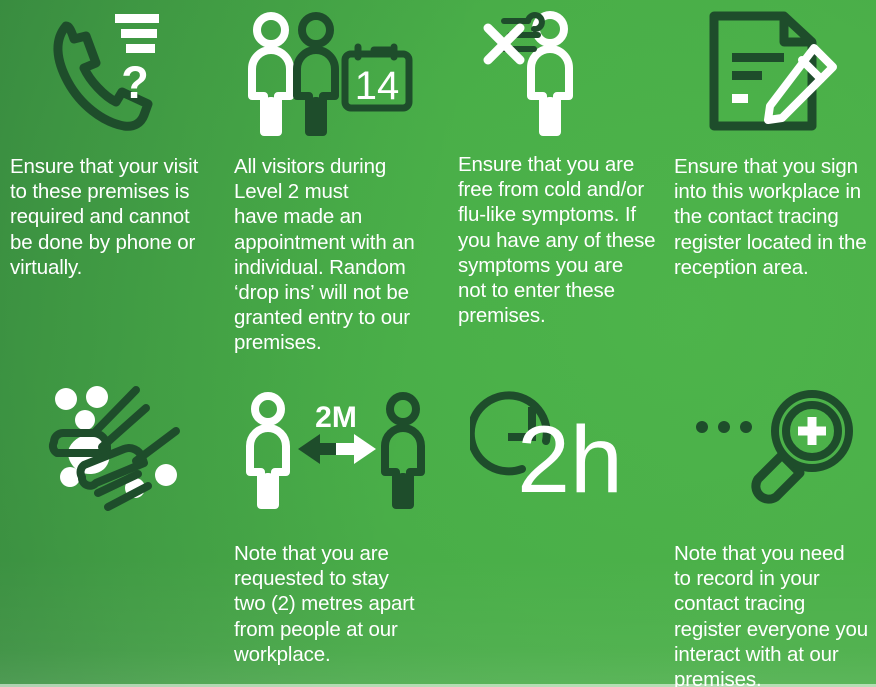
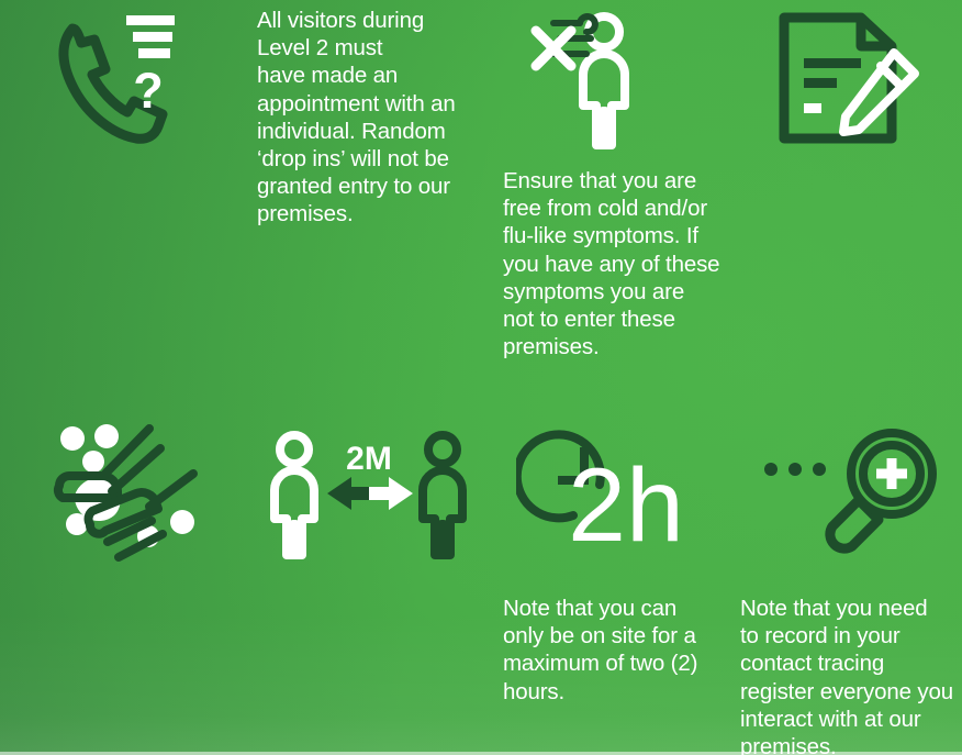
  ?
- Ensure that your visit
- to these premises is
- required and cannot
- be done by phone or
- virtually.
- 14
  All visitors during
  Level 2 must
  have made an
  appointment with an
  individual. Random
  ‘drop ins’ will not be
  granted entry to our
  premises.
  Ensure that you are
  free from cold and/or
  flu-like symptoms. If
  you have any of these
  symptoms you are
  not to enter these
  premises.
- Ensure that you sign
- into this workplace in
- the contact tracing
- register located in the
- reception area.
  2M
- Note that you are
- requested to stay
- two (2) metres apart
- from people at our
- workplace.
  2h
+ Note that you can
+ only be on site for a
+ maximum of two (2)
+ hours.
  Note that you need
  to record in your
  contact tracing
  register everyone you
  interact with at our
  premises.
